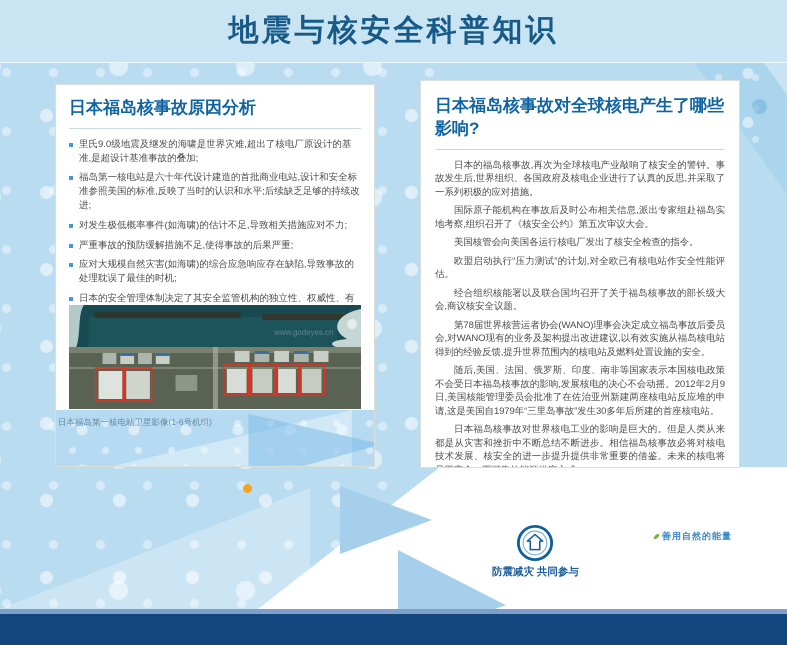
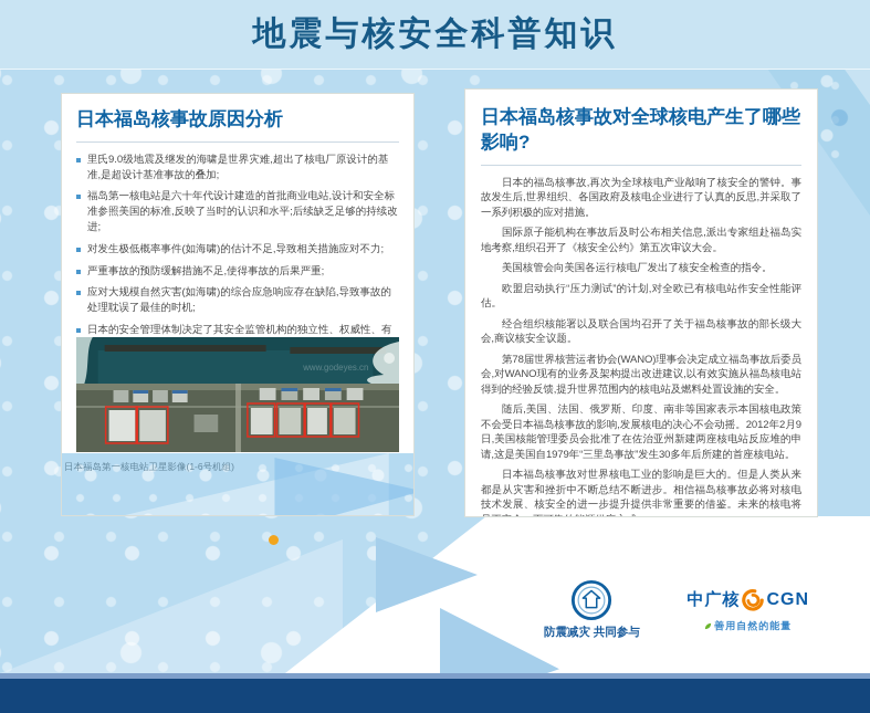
  地震与核安全科普知识
  日本福岛核事故原因分析
  里氏9.0级地震及继发的海啸是世界灾难,超出了核电厂原设计的基准,是超设计基准事故的叠加;
  福岛第一核电站是六十年代设计建造的首批商业电站,设计和安全标准参照美国的标准,反映了当时的认识和水平;后续缺乏足够的持续改进;
  对发生极低概率事件(如海啸)的估计不足,导致相关措施应对不力;
  严重事故的预防缓解措施不足,使得事故的后果严重;
  应对大规模自然灾害(如海啸)的综合应急响应存在缺陷,导致事故的处理耽误了最佳的时机;
  日本的安全管理体制决定了其安全监管机构的独立性、权威性、有
  www.godeyes.cn
  日本福岛第一核电站卫星影像(1-6号机组)
  日本福岛核事故对全球核电产生了哪些影响?
  日本的福岛核事故,再次为全球核电产业敲响了核安全的警钟。事故发生后,世界组织、各国政府及核电企业进行了认真的反思,并采取了一系列积极的应对措施。
  国际原子能机构在事故后及时公布相关信息,派出专家组赴福岛实地考察,组织召开了《核安全公约》第五次审议大会。
  美国核管会向美国各运行核电厂发出了核安全检查的指令。
  欧盟启动执行“压力测试”的计划,对全欧已有核电站作安全性能评估。
  经合组织核能署以及联合国均召开了关于福岛核事故的部长级大会,商议核安全议题。
  第78届世界核营运者协会(WANO)理事会决定成立福岛事故后委员会,对WANO现有的业务及架构提出改进建议,以有效实施从福岛核电站得到的经验反馈,提升世界范围内的核电站及燃料处置设施的安全。
  随后,美国、法国、俄罗斯、印度、南非等国家表示本国核电政策不会受日本福岛核事故的影响,发展核电的决心不会动摇。2012年2月9日,美国核能管理委员会批准了在佐治亚州新建两座核电站反应堆的申请,这是美国自1979年“三里岛事故”发生30多年后所建的首座核电站。
  日本福岛核事故对世界核电工业的影响是巨大的。但是人类从来都是从灾害和挫折中不断总结不断进步。相信福岛核事故必将对核电技术发展、核安全的进一步提升提供非常重要的借鉴。未来的核电将
  防震减灾 共同参与
+ 中广核
+ CGN
  善用自然的能量
